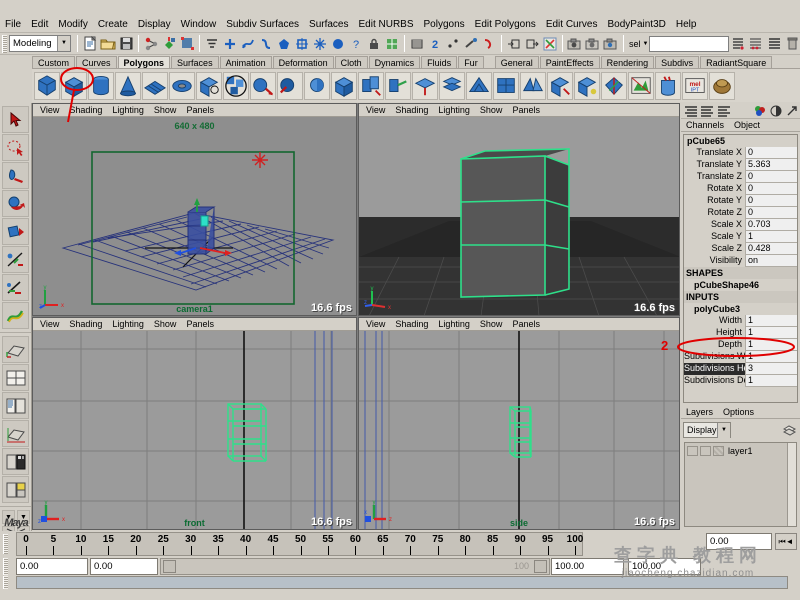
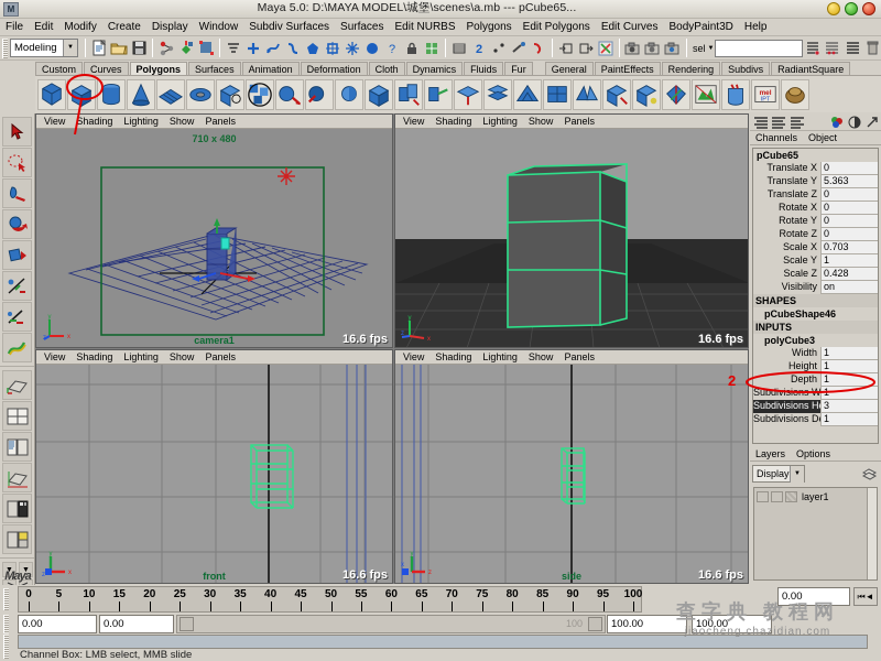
+ M
+ Maya 5.0: D:\MAYA MODEL\城堡\scenes\a.mb --- pCube65...
  File
  Edit
  Modify
  Create
  Display
  Window
  Subdiv Surfaces
  Surfaces
  Edit NURBS
  Polygons
  Edit Polygons
  Edit Curves
  BodyPaint3D
  Help
  Modeling
  ?
  2
  sel
  Custom
  Curves
  Polygons
  Surfaces
  Animation
  Deformation
  Cloth
  Dynamics
  Fluids
  Fur
  General
  PaintEffects
  Rendering
  Subdivs
  RadiantSquare
  Maya
  View
  Shading
  Lighting
  Show
  Panels
- 640 x 480
+ 710 x 480
  camera1
  16.6 fps
  View
  Shading
  Lighting
  Show
  Panels
  16.6 fps
  View
  Shading
  Lighting
  Show
  Panels
  front
  16.6 fps
  View
  Shading
  Lighting
  Show
  Panels
  side
  16.6 fps
  Channels
  Object
  pCube65
  Translate X
  0
  Translate Y
  5.363
  Translate Z
  0
  Rotate X
  0
  Rotate Y
  0
  Rotate Z
  0
  Scale X
  0.703
  Scale Y
  1
  Scale Z
  0.428
  Visibility
  on
  SHAPES
  pCubeShape46
  INPUTS
  polyCube3
  Width
  1
  Height
  1
  Depth
  1
  Subdivisions H
  3
  Subdivisions D
  1
  Layers
  Options
  Display
  layer1
  0
  5
  10
  15
  20
  25
  30
  35
  40
  45
  50
  55
  60
  65
  70
  75
  80
  85
  90
  95
  100
  0.00
  ⏮◄
  0.00
  0.00
  100
  100.00
  100.00
+ Channel Box: LMB select, MMB slide
  查字典 教程网
  jiaocheng.chazidian.com
  2
